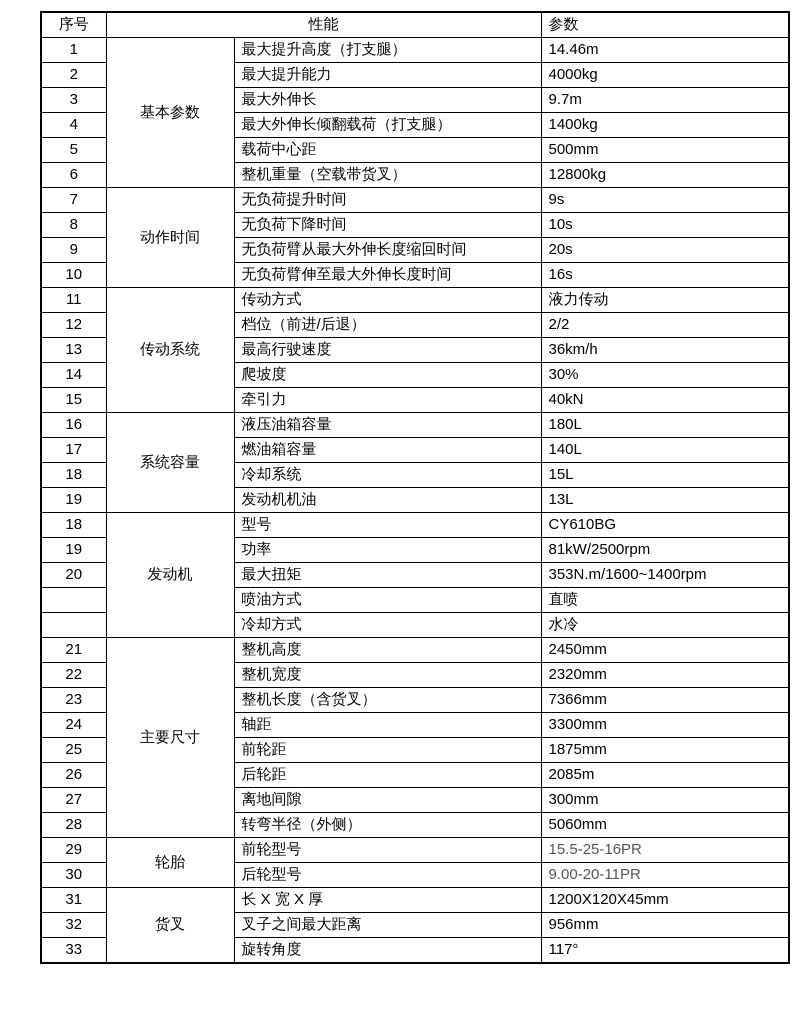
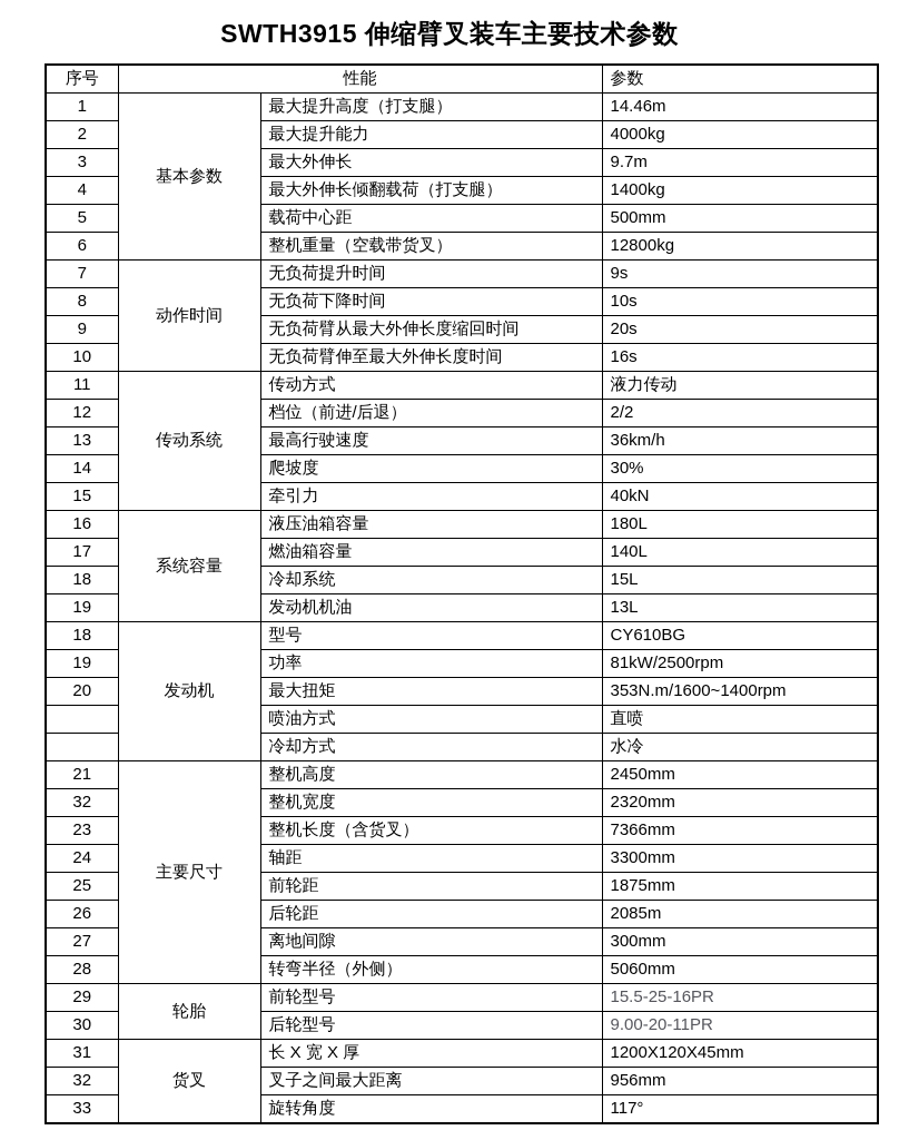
+ SWTH3915 伸缩臂叉装车主要技术参数
  序号	性能	参数
  1	基本参数	最大提升高度（打支腿）	14.46m
  2	最大提升能力	4000kg
  3	最大外伸长	9.7m
  4	最大外伸长倾翻载荷（打支腿）	1400kg
  5	载荷中心距	500mm
  6	整机重量（空载带货叉）	12800kg
  7	动作时间	无负荷提升时间	9s
  8	无负荷下降时间	10s
  9	无负荷臂从最大外伸长度缩回时间	20s
  10	无负荷臂伸至最大外伸长度时间	16s
  11	传动系统	传动方式	液力传动
  12	档位（前进/后退）	2/2
  13	最高行驶速度	36km/h
  14	爬坡度	30%
  15	牵引力	40kN
  16	系统容量	液压油箱容量	180L
  17	燃油箱容量	140L
  18	冷却系统	15L
  19	发动机机油	13L
  18	发动机	型号	CY610BG
  19	功率	81kW/2500rpm
  20	最大扭矩	353N.m/1600~1400rpm
  	喷油方式	直喷
  	冷却方式	水冷
  21	主要尺寸	整机高度	2450mm
- 22	整机宽度	2320mm
+ 32	整机宽度	2320mm
  23	整机长度（含货叉）	7366mm
  24	轴距	3300mm
  25	前轮距	1875mm
  26	后轮距	2085m
  27	离地间隙	300mm
  28	转弯半径（外侧）	5060mm
  29	轮胎	前轮型号	15.5-25-16PR
  30	后轮型号	9.00-20-11PR
  31	货叉	长 X 宽 X 厚	1200X120X45mm
  32	叉子之间最大距离	956mm
  33	旋转角度	117°
